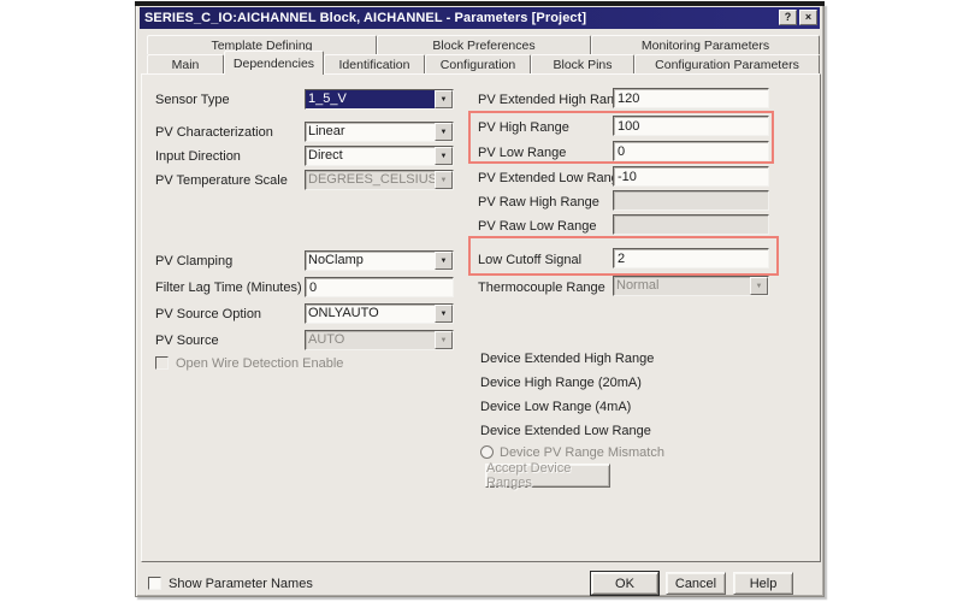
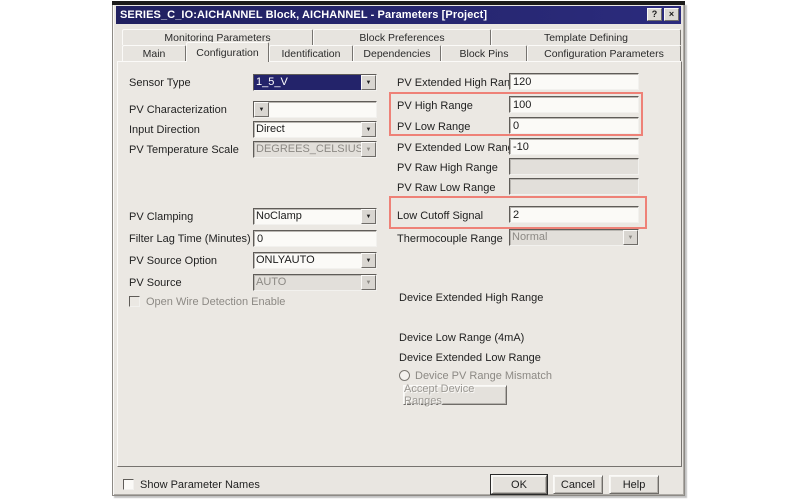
  SERIES_C_IO:AICHANNEL Block, AICHANNEL - Parameters [Project]
  ?
  ×
- Template Defining
+ Monitoring Parameters
  Block Preferences
- Monitoring Parameters
+ Template Defining
  Main
- Dependencies
+ Configuration
  Identification
- Configuration
+ Dependencies
  Block Pins
  Configuration Parameters
  Sensor Type
  1_5_V
  PV Characterization
- Linear
  Input Direction
  Direct
  PV Temperature Scale
  DEGREES_CELSIUS
  PV Clamping
  NoClamp
  Filter Lag Time (Minutes)
  0
  PV Source Option
  ONLYAUTO
  PV Source
  AUTO
  Open Wire Detection Enable
  PV Extended High Ran
  120
  PV High Range
  100
  PV Low Range
  0
  PV Extended Low Ran
  -10
  PV Raw High Range
  PV Raw Low Range
  Low Cutoff Signal
  2
  Thermocouple Range
  Normal
  Device Extended High Range
- Device High Range (20mA)
  Device Low Range (4mA)
  Device Extended Low Range
  Device PV Range Mismatch
  Accept Device Ranges
  Show Parameter Names
  OK
  Cancel
  Help
